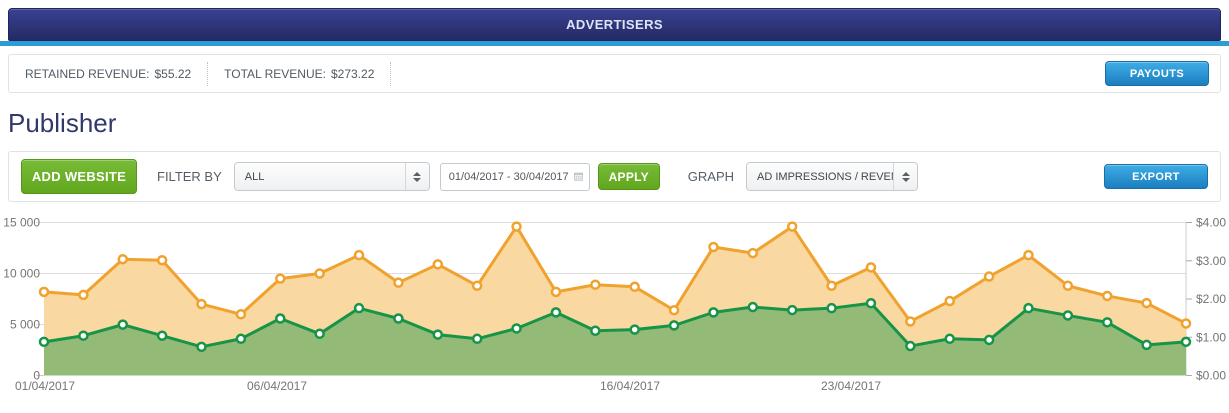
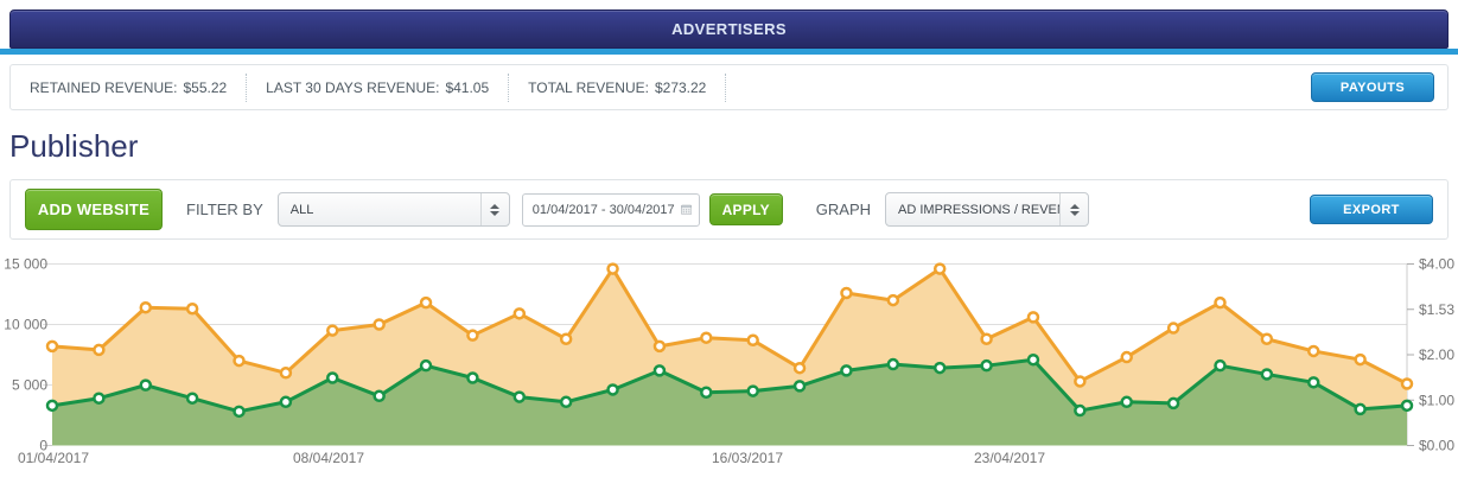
  ADVERTISERS
  RETAINED REVENUE:
  $55.22
+ LAST 30 DAYS REVENUE:
+ $41.05
  TOTAL REVENUE:
  $273.22
  PAYOUTS
  Publisher
  ADD WEBSITE
  FILTER BY
  ALL
  01/04/2017 - 30/04/2017
  APPLY
  GRAPH
  AD IMPRESSIONS / REVE
  EXPORT
  0
  5 000
  10 000
  15 000
  $0.00
  $1.00
  $2.00
- $3.00
+ $1.53
  $4.00
  01/04/2017
- 06/04/2017
+ 08/04/2017
- 16/04/2017
+ 16/03/2017
  23/04/2017
